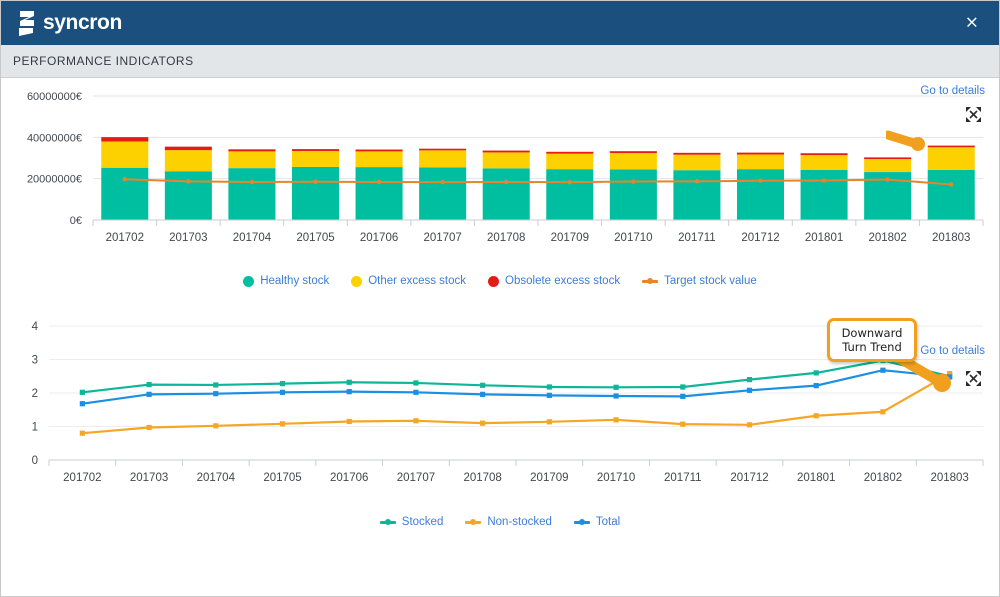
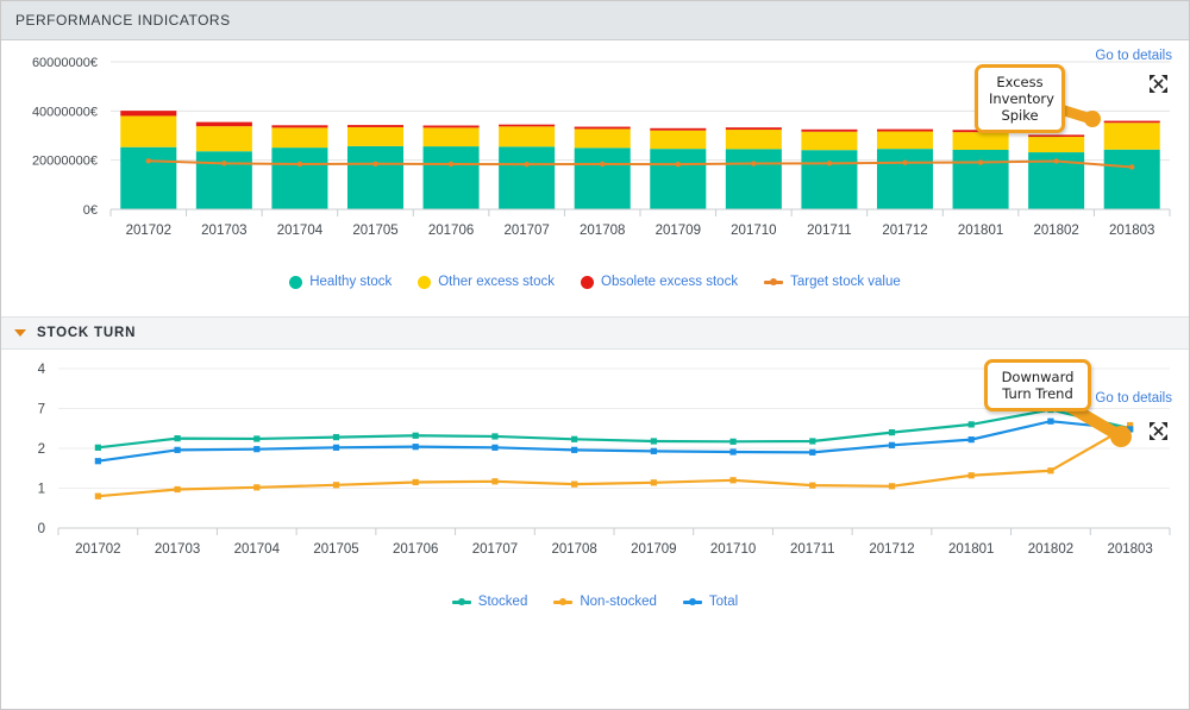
- syncron
- ×
  PERFORMANCE INDICATORS
  Go to details
  0€
  20000000€
  40000000€
  60000000€
  201702
  201703
  201704
  201705
  201706
  201707
  201708
  201709
  201710
  201711
  201712
  201801
  201802
  201803
  Healthy stock
  Other excess stock
  Obsolete excess stock
  Target stock value
+ Excess
+ Inventory
+ Spike
+ STOCK TURN
  Go to details
  0
  1
  2
- 3
+ 7
  4
  201702
  201703
  201704
  201705
  201706
  201707
  201708
  201709
  201710
  201711
  201712
  201801
  201802
  201803
  Stocked
  Non-stocked
  Total
  Downward
  Turn Trend
